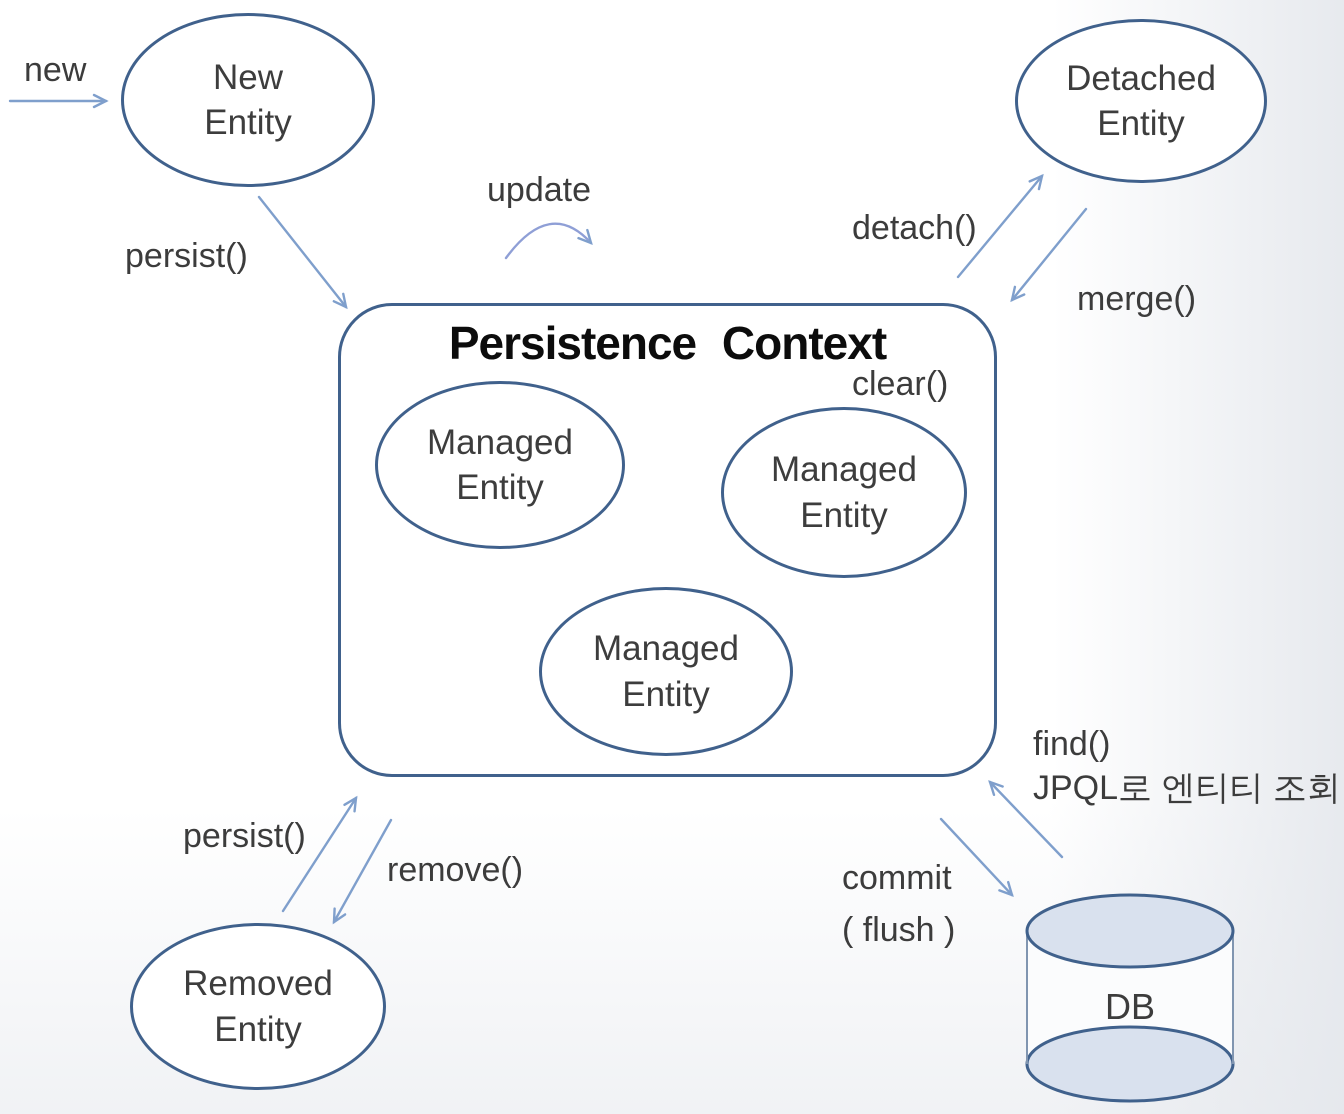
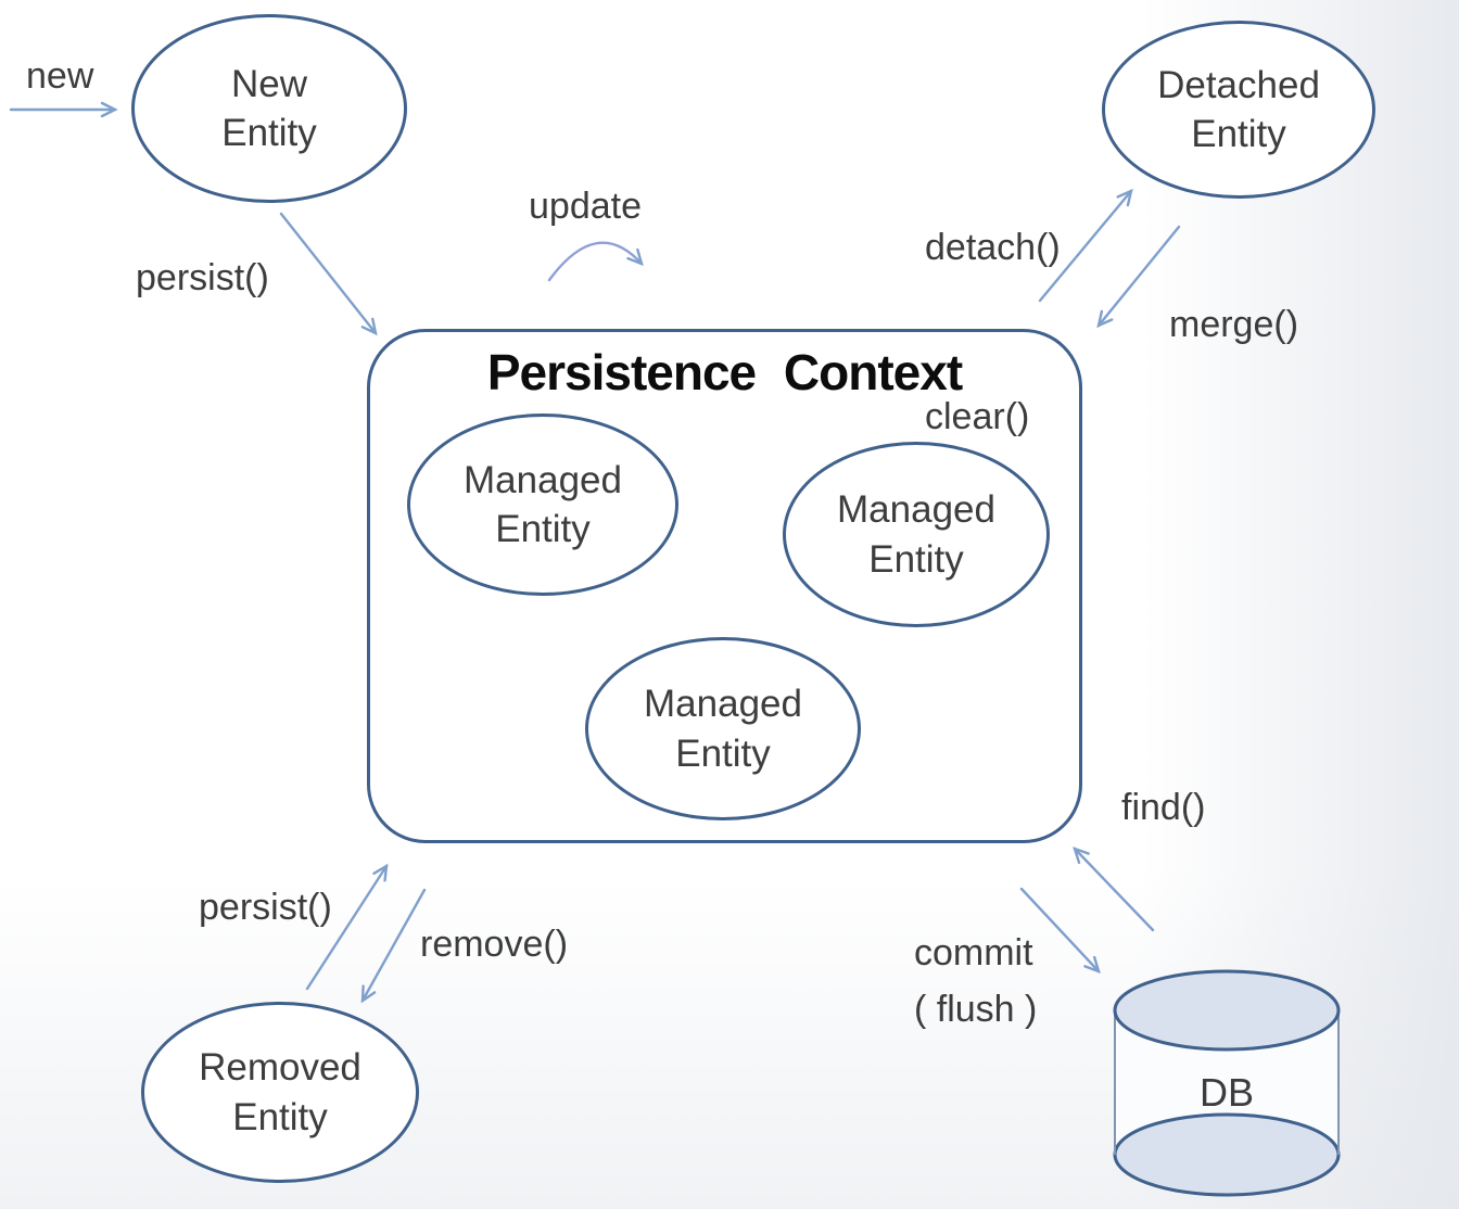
  New
  Entity
  Detached
  Entity
  Removed
  Entity
  Persistence Context
  Managed
  Entity
  Managed
  Entity
  Managed
  Entity
  new
  persist()
  update
  detach()
  clear()
  merge()
  persist()
  remove()
  find()
- JPQL로 엔티티 조회
  commit
  ( flush )
  DB
